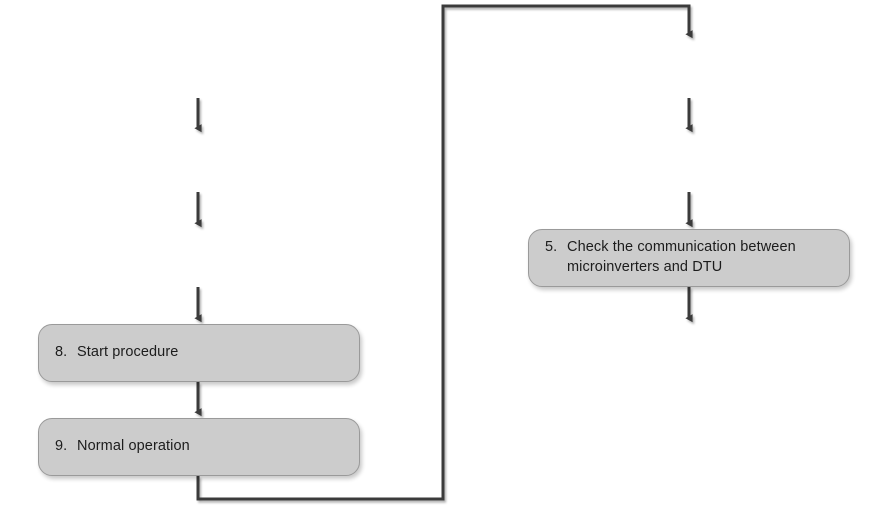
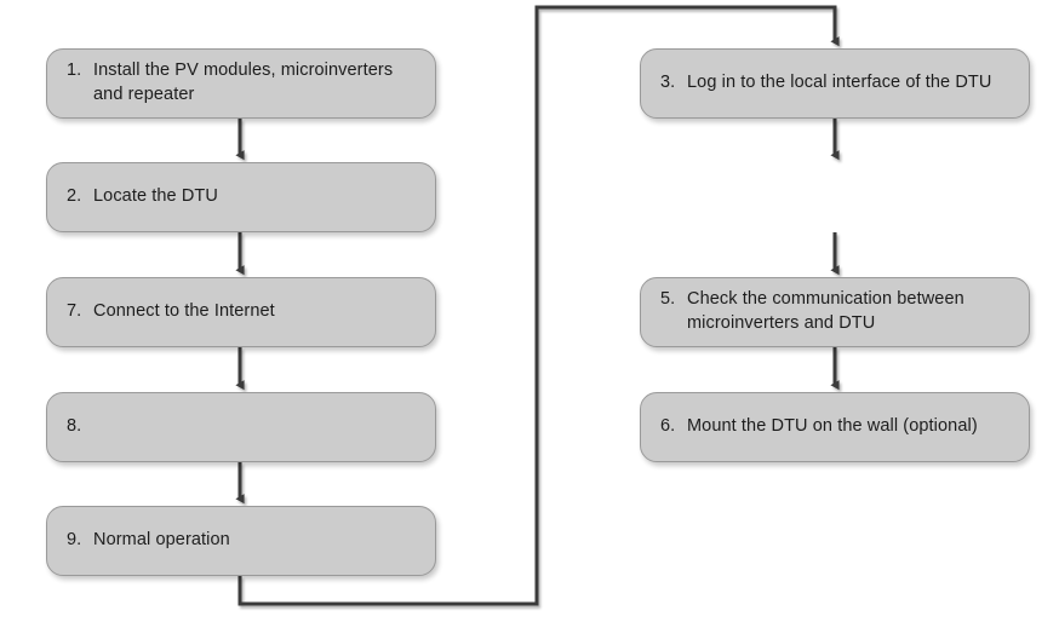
+ 1.
+ Install the PV modules, microinverters
+ and repeater
+ 2.
+ Locate the DTU
+ 7.
+ Connect to the Internet
  8.
- Start procedure
  9.
  Normal operation
+ 3.
+ Log in to the local interface of the DTU
  5.
  Check the communication between
  microinverters and DTU
+ 6.
+ Mount the DTU on the wall (optional)
